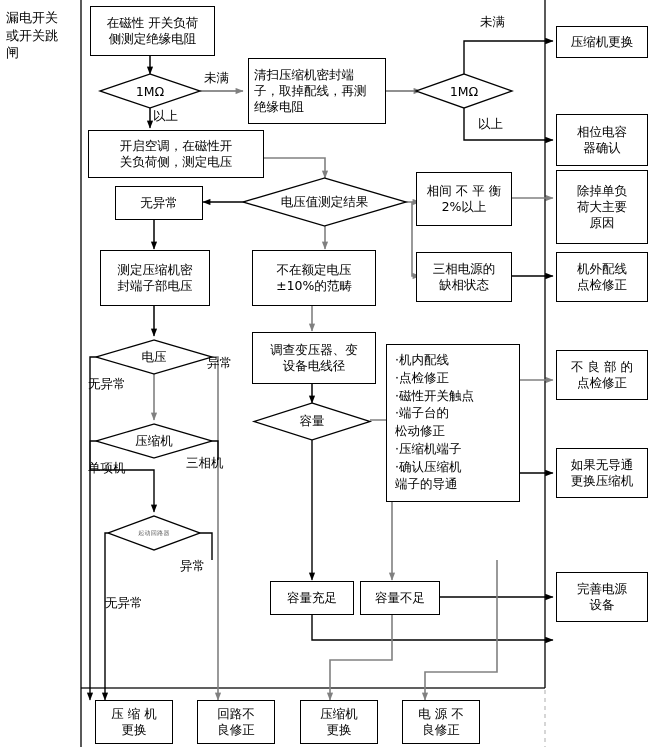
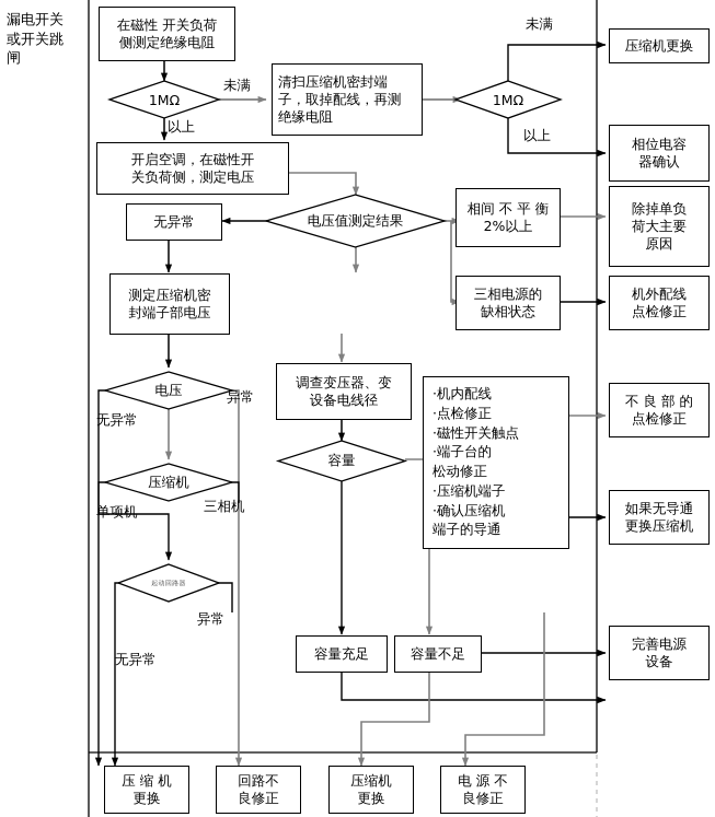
  漏电开关
  或开关跳
  闸
  在磁性 开关负荷
  侧测定绝缘电阻
  1MΩ
  清扫压缩机密封端
  子，取掉配线，再测
  绝缘电阻
  1MΩ
  压缩机更换
  相位电容
  器确认
  开启空调，在磁性开
  关负荷侧，测定电压
  电压值测定结果
  无异常
  相间 不 平 衡
  2%以上
  除掉单负
  荷大主要
  原因
  测定压缩机密
  封端子部电压
- 不在额定电压
- ±10%的范畴
  三相电源的
  缺相状态
  机外配线
  点检修正
  电压
  调查变压器、变
  设备电线径
  ·机内配线
  ·点检修正
  ·磁性开关触点
  ·端子台的
  松动修正
  ·压缩机端子
  ·确认压缩机
  端子的导通
  不 良 部 的
  点检修正
  压缩机
  容量
  如果无导通
  更换压缩机
  容量充足
  容量不足
  完善电源
  设备
  压 缩 机
  更换
  回路不
  良修正
  压缩机
  更换
  电 源 不
  良修正
  未满
  以上
  未满
  以上
  异常
  无异常
  单项机
  三相机
  异常
  无异常
